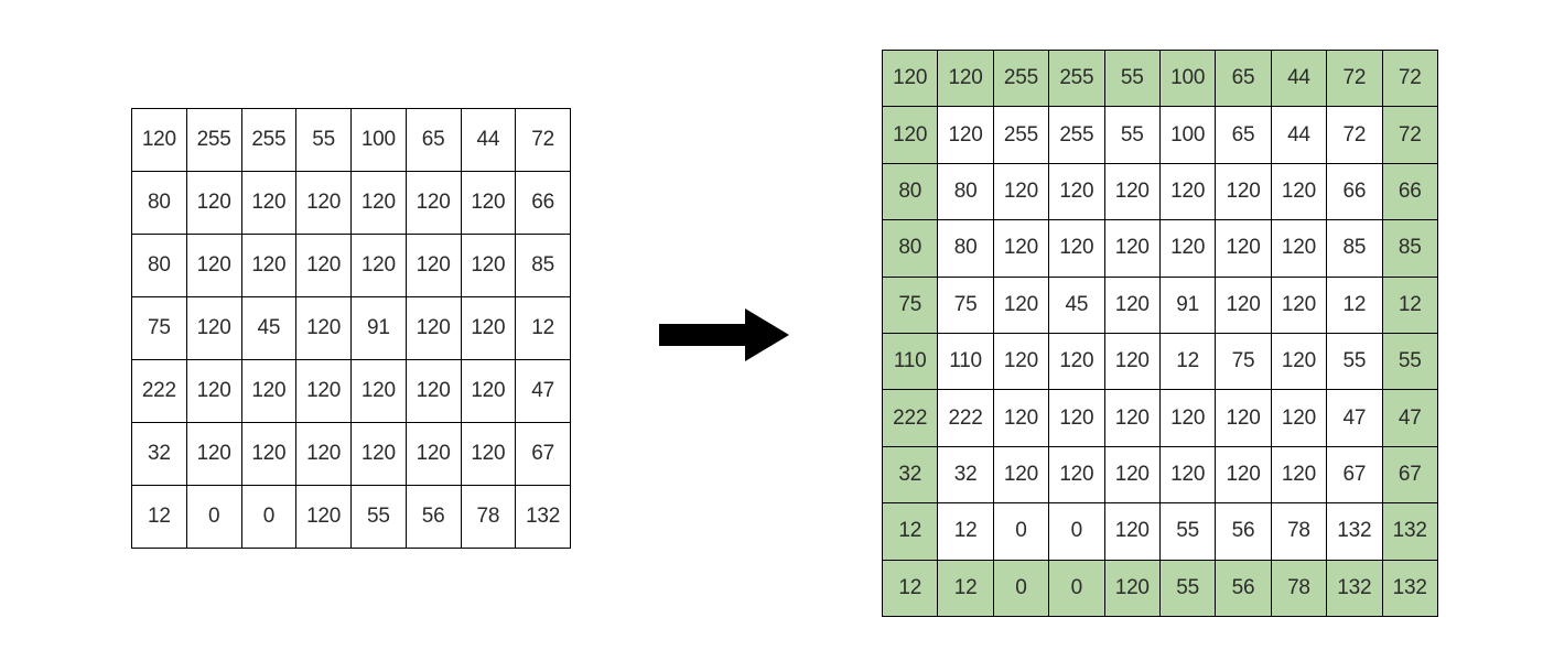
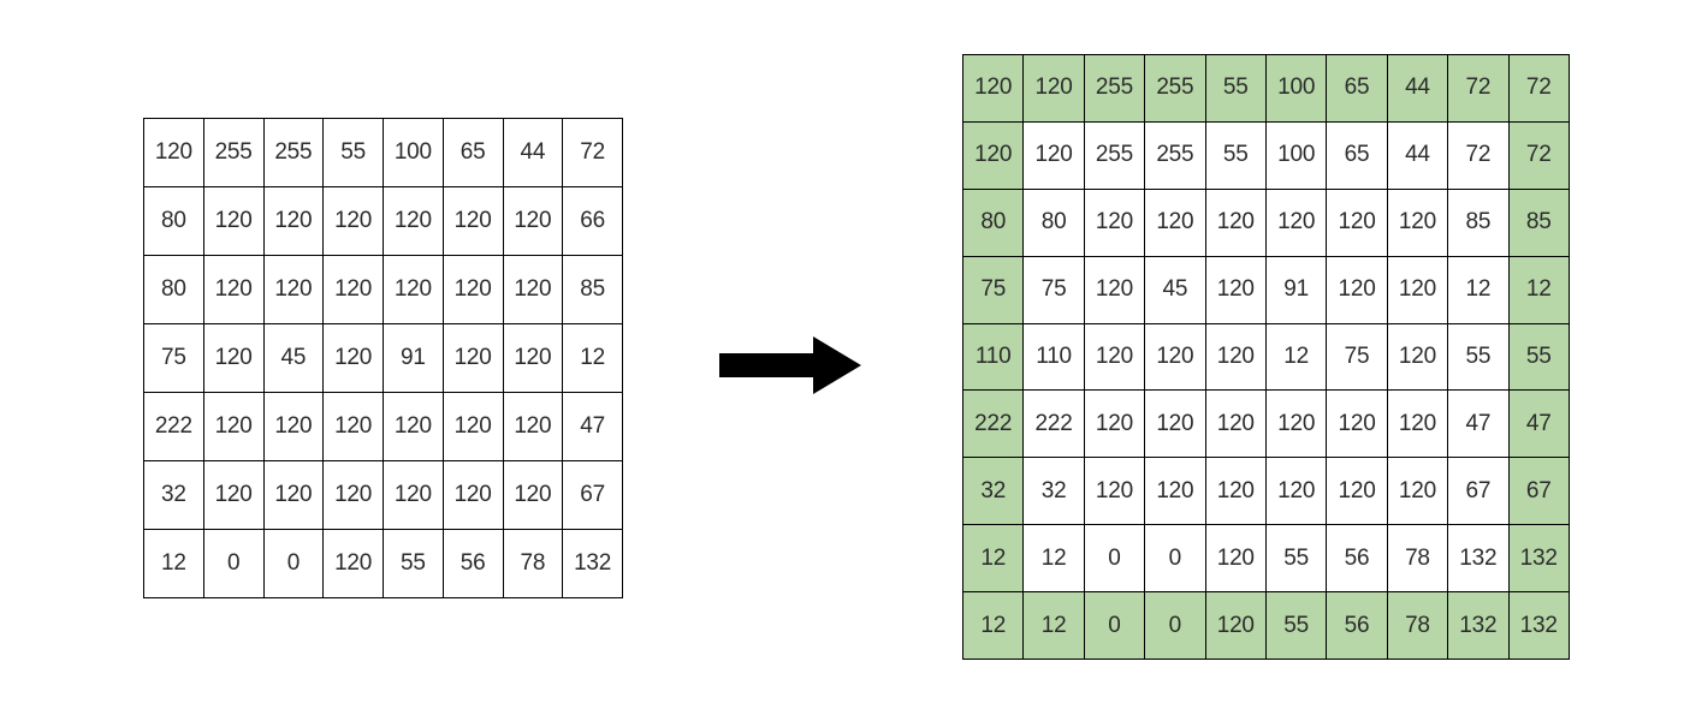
  120	255	255	55	100	65	44	72
  80	120	120	120	120	120	120	66
  80	120	120	120	120	120	120	85
  75	120	45	120	91	120	120	12
  222	120	120	120	120	120	120	47
  32	120	120	120	120	120	120	67
  12	0	0	120	55	56	78	132
  120	120	255	255	55	100	65	44	72	72
  120	120	255	255	55	100	65	44	72	72
- 80	80	120	120	120	120	120	120	66	66
  80	80	120	120	120	120	120	120	85	85
  75	75	120	45	120	91	120	120	12	12
  110	110	120	120	120	12	75	120	55	55
  222	222	120	120	120	120	120	120	47	47
  32	32	120	120	120	120	120	120	67	67
  12	12	0	0	120	55	56	78	132	132
  12	12	0	0	120	55	56	78	132	132
